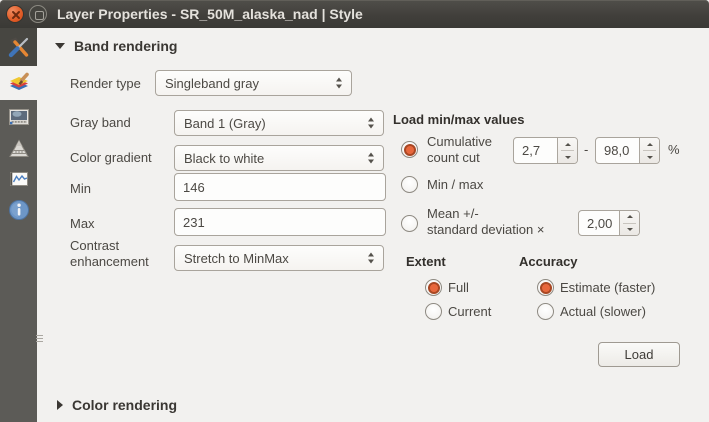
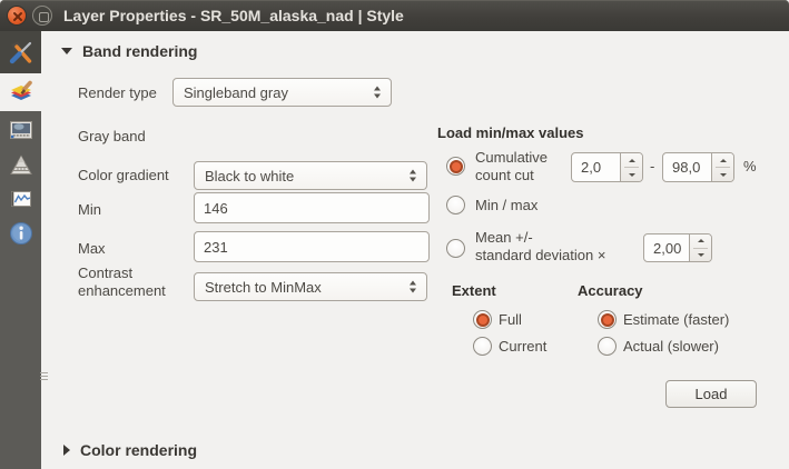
  Layer Properties - SR_50M_alaska_nad | Style
  Band rendering
  Render type
  Singleband gray
  Gray band
- Band 1 (Gray)
  Color gradient
  Black to white
  Min
  146
  Max
  231
  Contrast
  enhancement
  Stretch to MinMax
  Load min/max values
  Cumulative
  count cut
- 2,7
+ 2,0
  -
  98,0
  %
  Min / max
  Mean +/-
  standard deviation ×
  2,00
  Extent
  Accuracy
  Full
  Estimate (faster)
  Current
  Actual (slower)
  Load
  Color rendering
